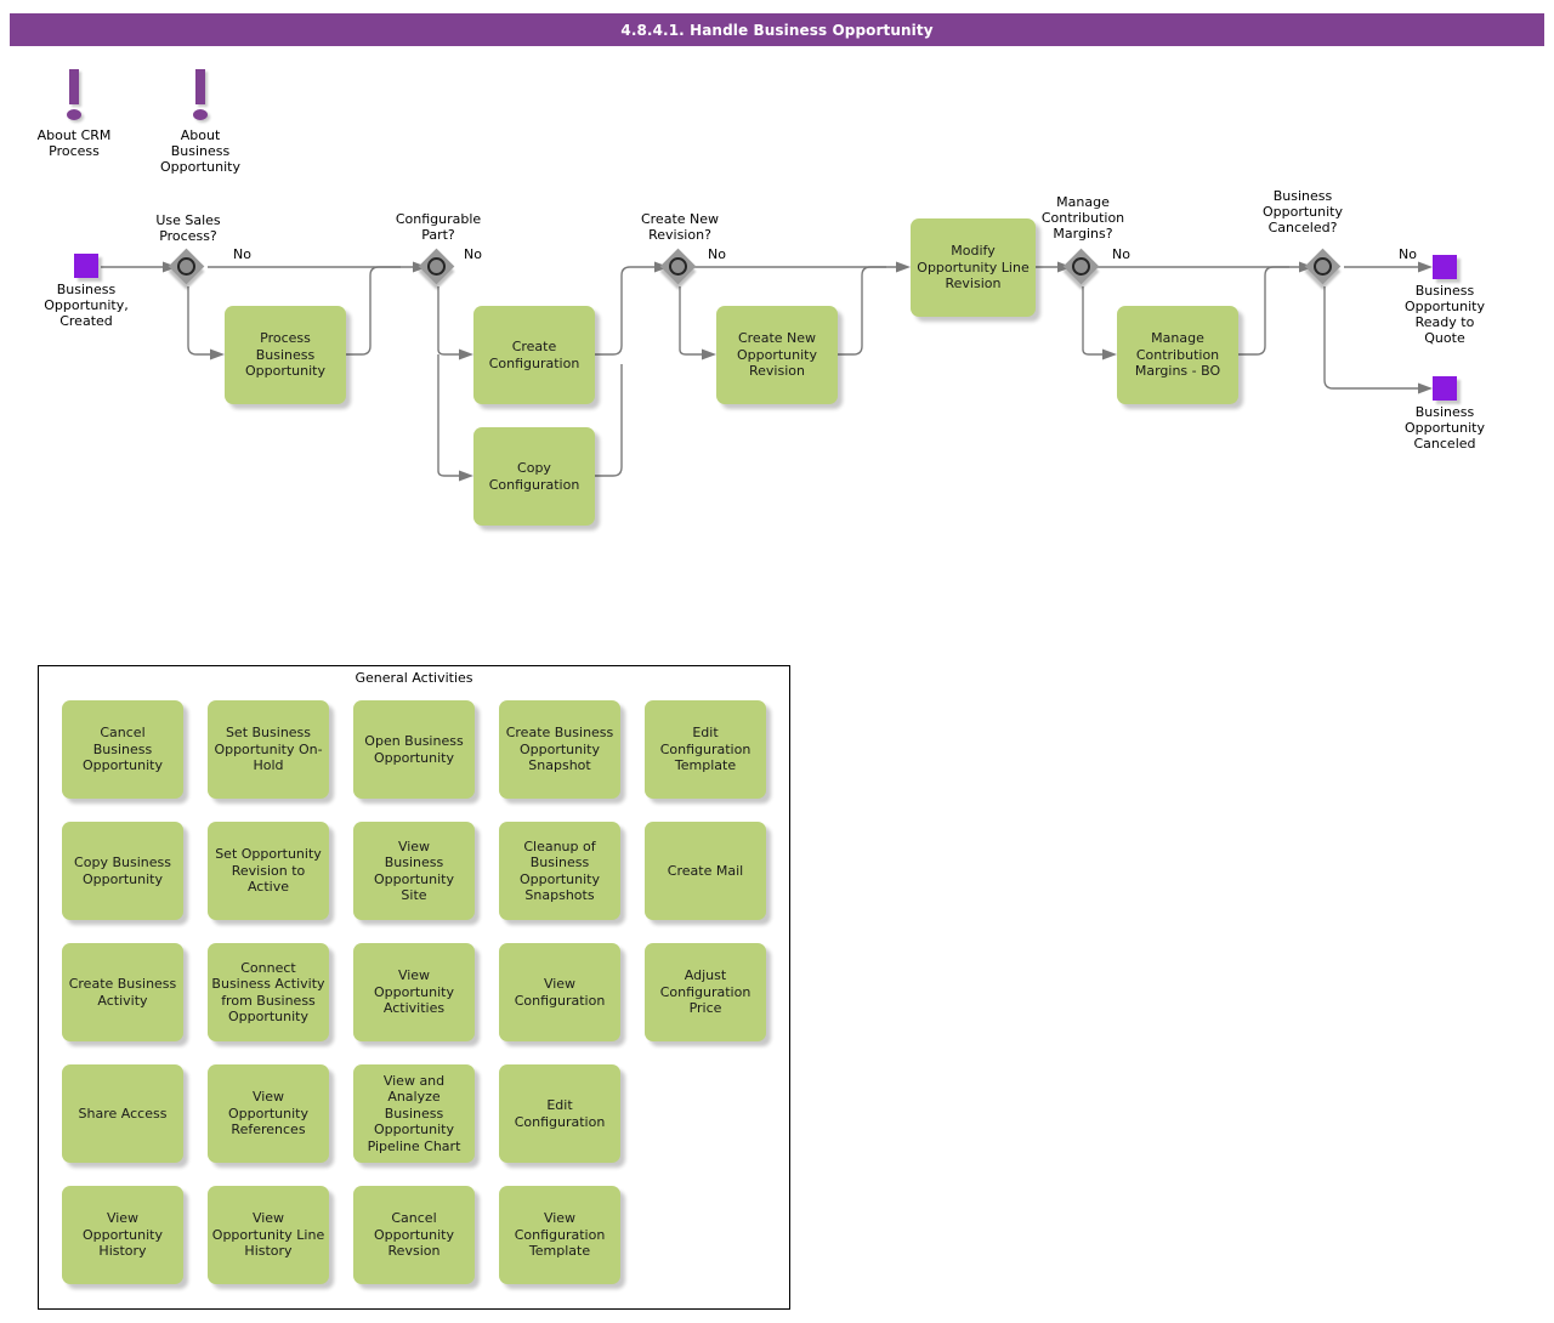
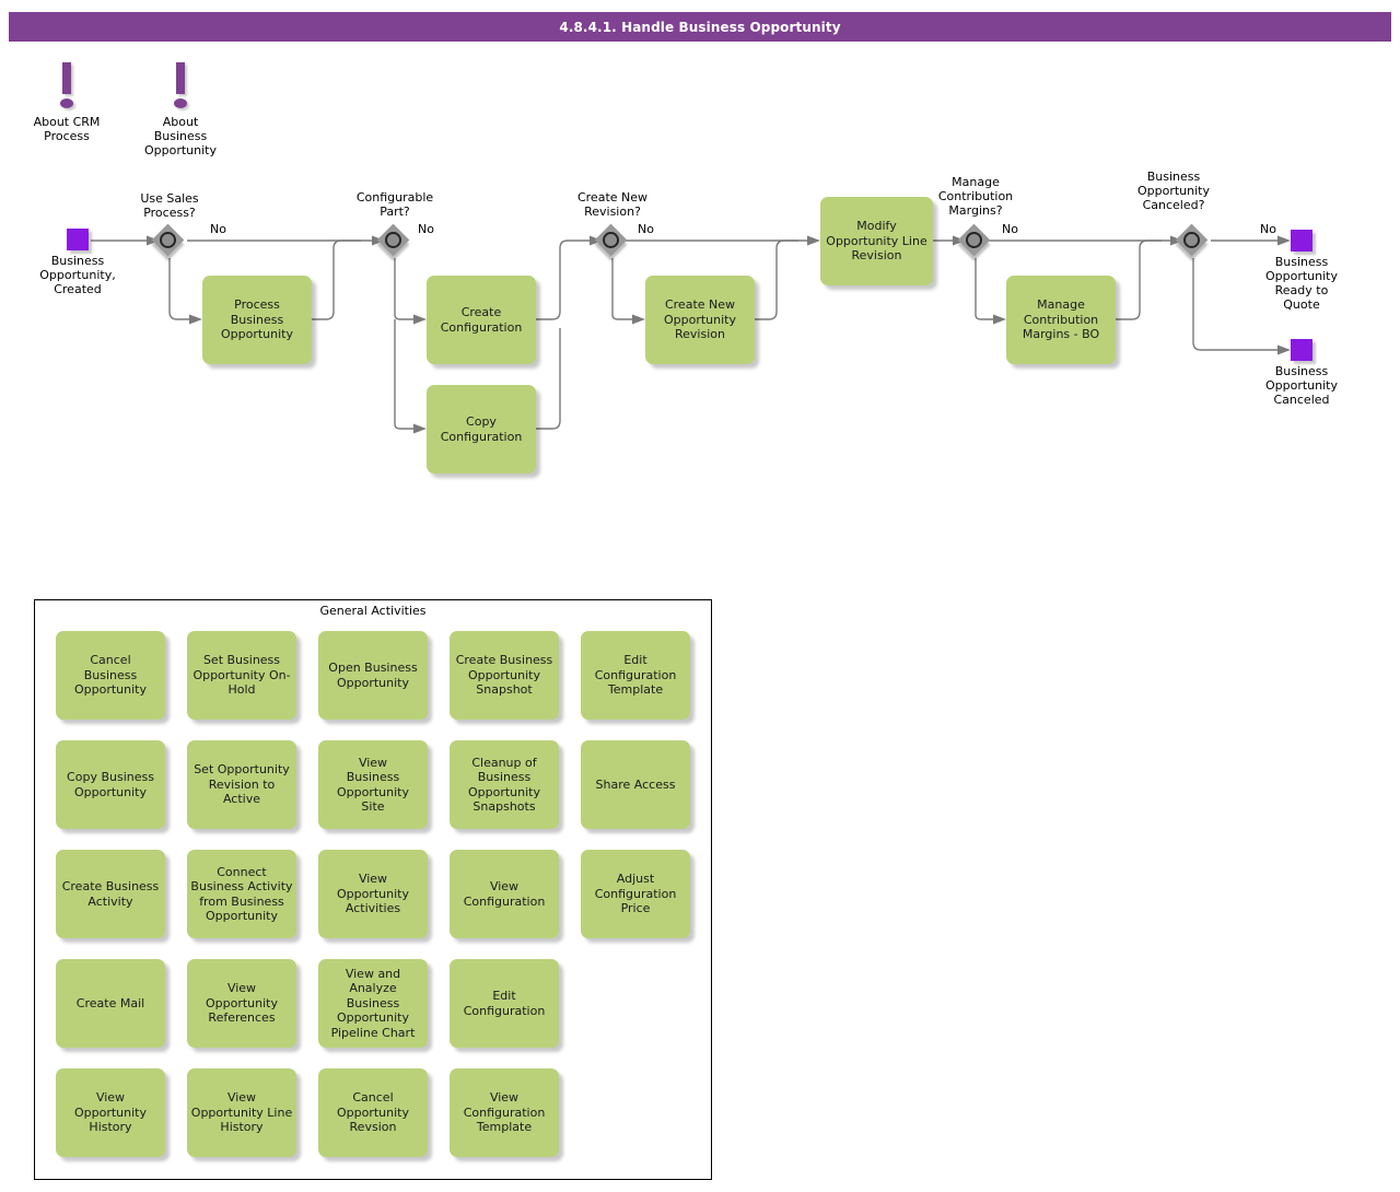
  4.8.4.1. Handle Business Opportunity
  About CRM
  Process
  About
  Business
  Opportunity
  Business
  Opportunity,
  Created
  Business
  Opportunity
  Ready to
  Quote
  Business
  Opportunity
  Canceled
  Use Sales
  Process?
  No
  Configurable
  Part?
  No
  Create New
  Revision?
  No
  Manage
  Contribution
  Margins?
  No
  Business
  Opportunity
  Canceled?
  No
  Process
  Business
  Opportunity
  Create
  Configuration
  Copy
  Configuration
  Create New
  Opportunity
  Revision
  Modify
  Opportunity Line
  Revision
  Manage
  Contribution
  Margins - BO
  General Activities
  Cancel
  Business
  Opportunity
  Set Business
  Opportunity On-
  Hold
  Open Business
  Opportunity
  Create Business
  Opportunity
  Snapshot
  Edit
  Configuration
  Template
  Copy Business
  Opportunity
  Set Opportunity
  Revision to
  Active
  View
  Business
  Opportunity
  Site
  Cleanup of
  Business
  Opportunity
  Snapshots
- Create Mail
+ Share Access
  Create Business
  Activity
  Connect
  Business Activity
  from Business
  Opportunity
  View
  Opportunity
  Activities
  View
  Configuration
  Adjust
  Configuration
  Price
- Share Access
+ Create Mail
  View
  Opportunity
  References
  View and
  Analyze
  Business
  Opportunity
  Pipeline Chart
  Edit
  Configuration
  View
  Opportunity
  History
  View
  Opportunity Line
  History
  Cancel
  Opportunity
  Revsion
  View
  Configuration
  Template
